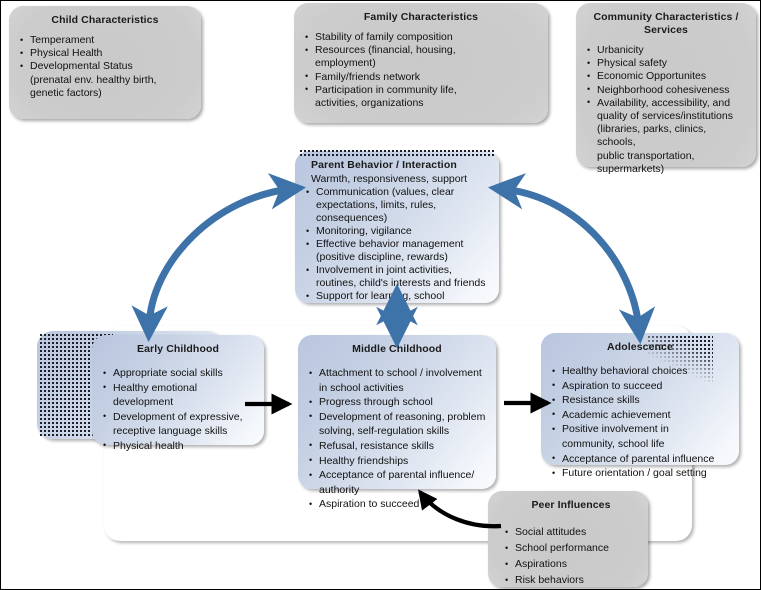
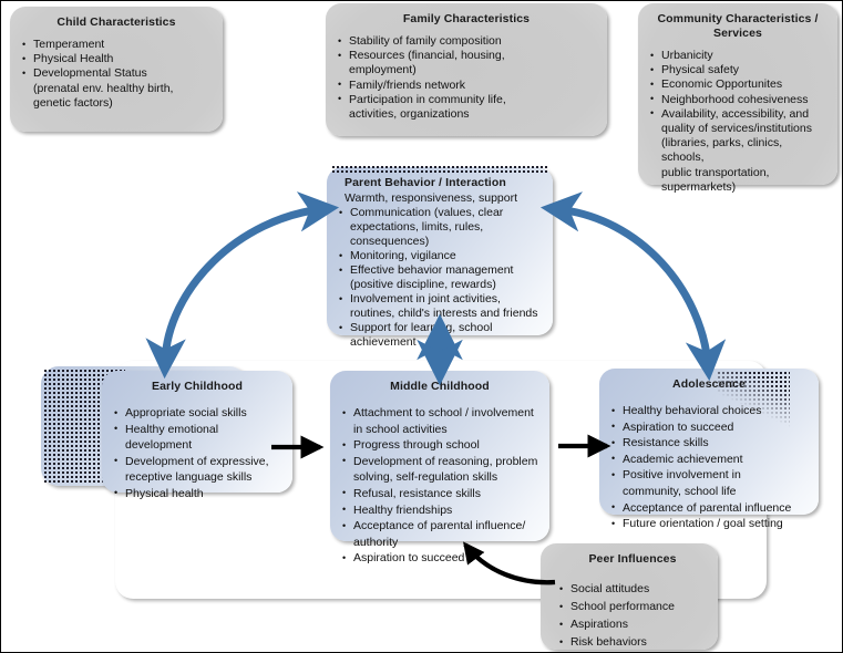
  Child Characteristics
  Temperament
  Physical Health
  Developmental Status
  (prenatal env. healthy birth,
  genetic factors)
  Family Characteristics
  Stability of family composition
  Resources (financial, housing,
  employment)
  Family/friends network
  Participation in community life,
  activities, organizations
  Community Characteristics / Services
  Urbanicity
  Physical safety
  Economic Opportunites
  Neighborhood cohesiveness
  Availability, accessibility, and
  quality of services/institutions
  (libraries, parks, clinics, schools,
  public transportation,
  supermarkets)
  Parent Behavior / Interaction
  Warmth, responsiveness, support
  Communication (values, clear
  expectations, limits, rules,
  consequences)
  Monitoring, vigilance
  Effective behavior management
  (positive discipline, rewards)
  Involvement in joint activities,
  routines, child's interests and friends
  Support for learning, school
+ achievement
  Early Childhood
  Appropriate social skills
  Healthy emotional development
  Development of expressive,
  receptive language skills
  Physical health
  Middle Childhood
  Attachment to school / involvement
  in school activities
  Progress through school
  Development of reasoning, problem
  solving, self-regulation skills
  Refusal, resistance skills
  Healthy friendships
  Acceptance of parental influence/
  authority
  Aspiration to succeed
  Aspiration to succ
  Resistance skills
  Academic achievement
  Positive involvement in
  community, school life
  Acceptance of parental influence
  Future orientation / goal setting
  Peer Influences
  Social attitudes
  School performance
  Aspirations
  Risk behaviors
